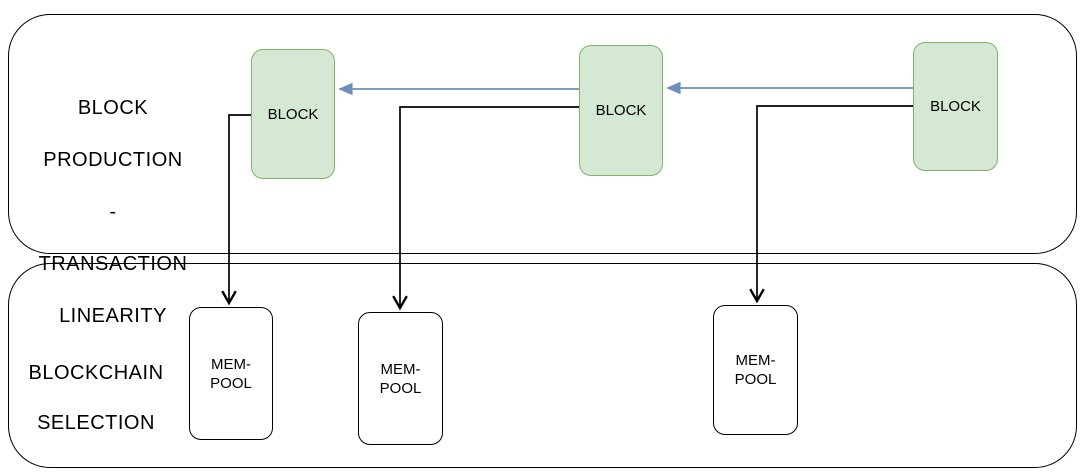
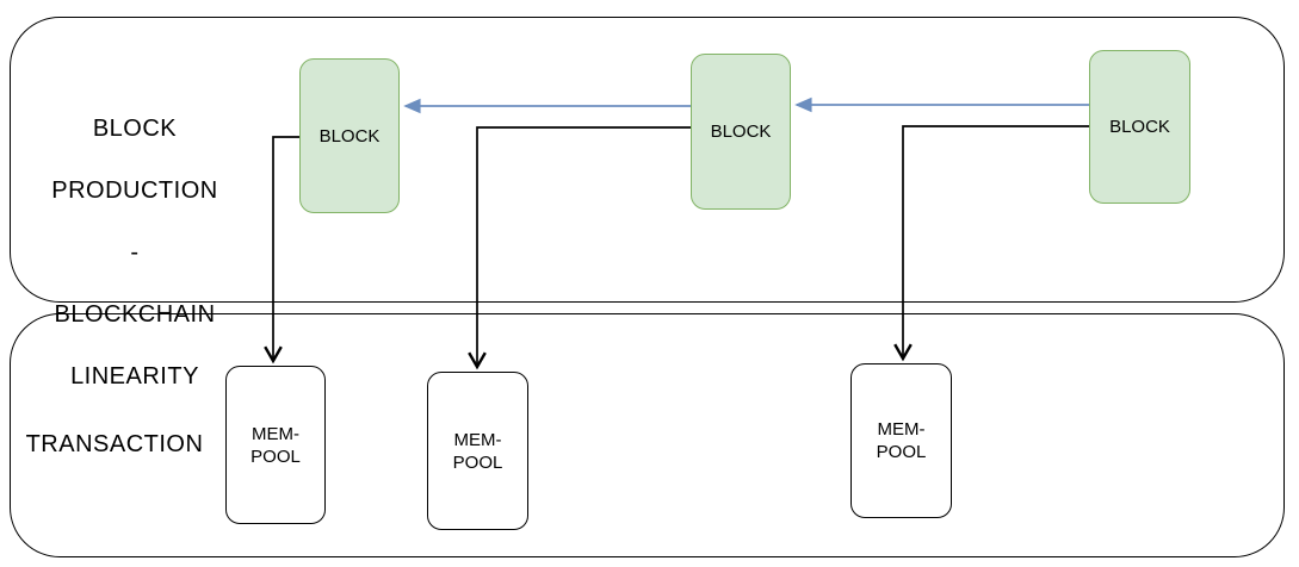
  BLOCK
  PRODUCTION
  -
- TRANSACTION
+ BLOCKCHAIN
  LINEARITY
- BLOCKCHAIN
+ TRANSACTION
- SELECTION
  BLOCK
  BLOCK
  BLOCK
  MEM-
  POOL
  MEM-
  POOL
  MEM-
  POOL
